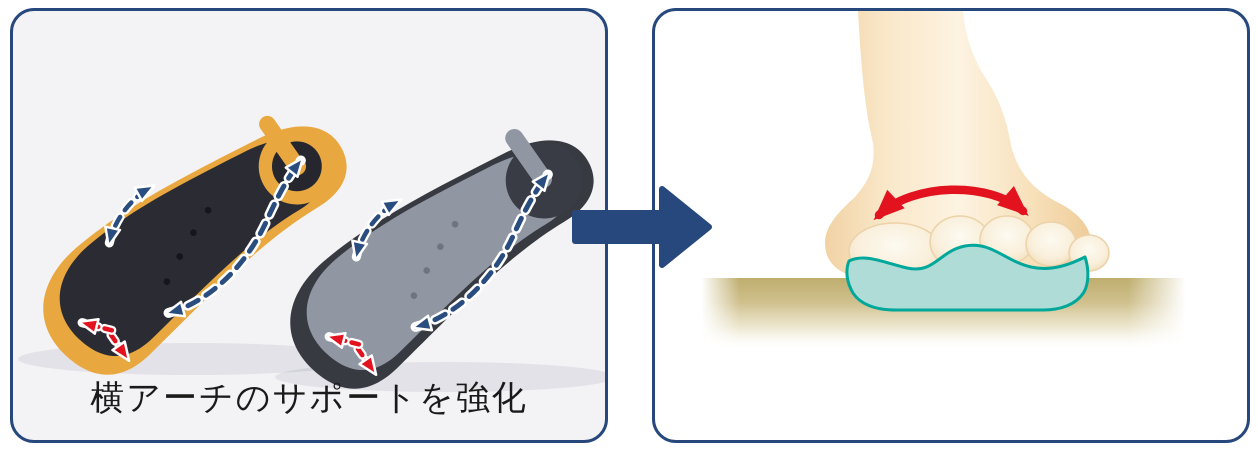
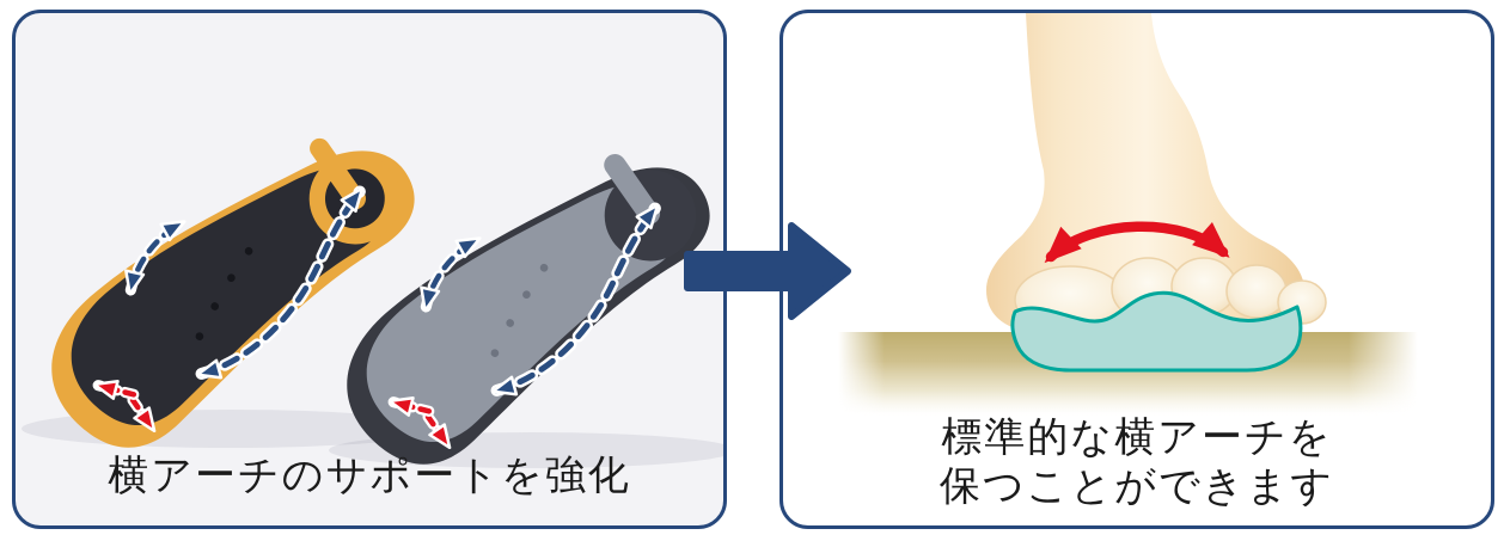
  横アーチのサポートを強化
+ 標準的な横アーチを
+ 保つことができます
